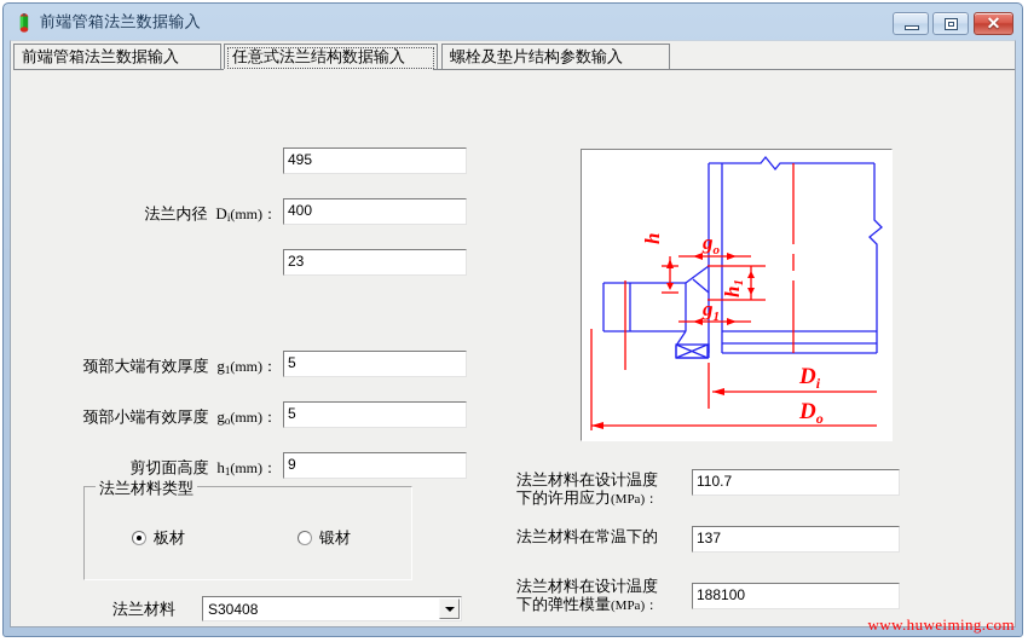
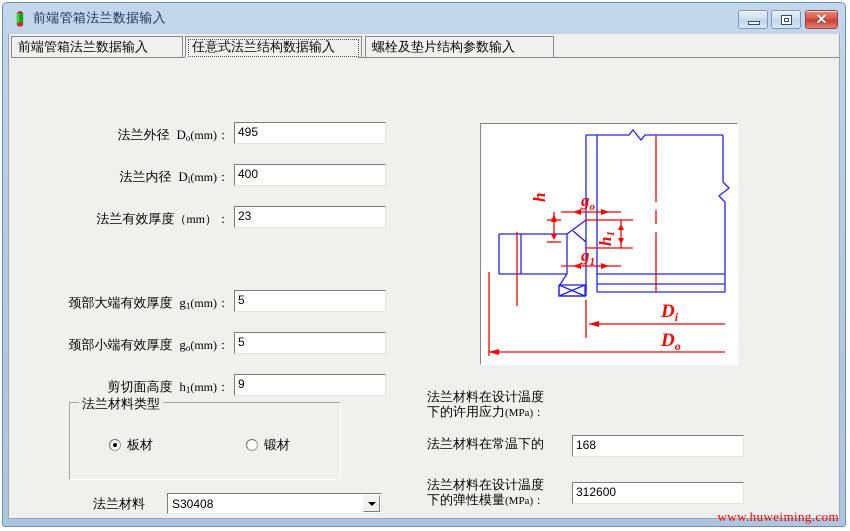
  前端管箱法兰数据输入
  ✕
  前端管箱法兰数据输入
  任意式法兰结构数据输入
  螺栓及垫片结构参数输入
+ 法兰外径 Do(mm)：
  法兰内径 Di(mm)：
+ 法兰有效厚度（mm）：
  颈部大端有效厚度 g1(mm)：
  颈部小端有效厚度 go(mm)：
  剪切面高度 h1(mm)：
  495
  400
  23
  5
  5
  9
  法兰材料类型
  板材
  锻材
  法兰材料
  S30408
  go
  g1
  Di
  Do
  法兰材料在设计温度
  下的许用应力(MPa)：
- 110.7
  法兰材料在常温下的
- 137
+ 168
  法兰材料在设计温度
  下的弹性模量(MPa)：
- 188100
+ 312600
  www.huweiming.com
